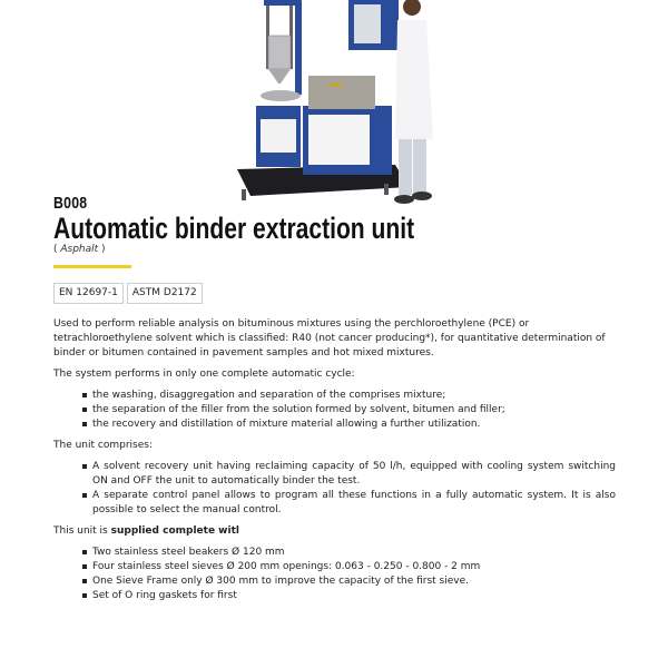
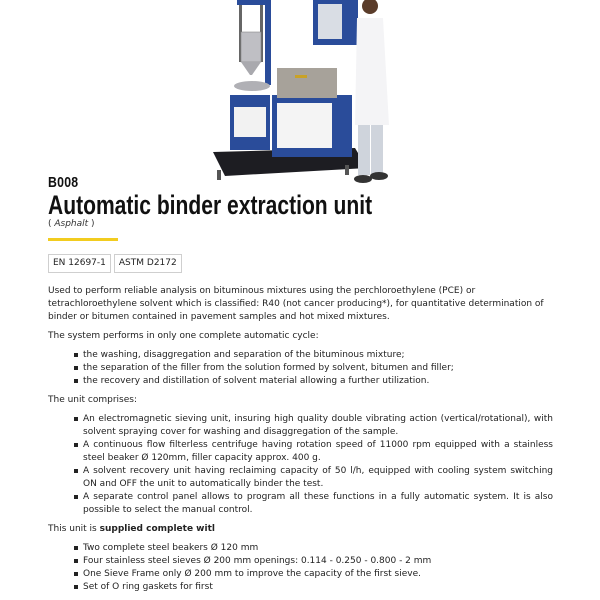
  B008
  Automatic binder extraction unit
  ( Asphalt )
  EN 12697-1
  ASTM D2172
  Used to perform reliable analysis on bituminous mixtures using the perchloroethylene (PCE) or tetrachloroethylene solvent which is classified: R40 (not cancer producing*), for quantitative determination of binder or bitumen contained in pavement samples and hot mixed mixtures.
  The system performs in only one complete automatic cycle:
- the washing, disaggregation and separation of the comprises mixture;
+ the washing, disaggregation and separation of the bituminous mixture;
  the separation of the filler from the solution formed by solvent, bitumen and filler;
- the recovery and distillation of mixture material allowing a further utilization.
+ the recovery and distillation of solvent material allowing a further utilization.
  The unit comprises:
+ An electromagnetic sieving unit, insuring high quality double vibrating action (vertical/rotational), with solvent spraying cover for washing and disaggregation of the sample.
+ A continuous flow filterless centrifuge having rotation speed of 11000 rpm equipped with a stainless steel beaker Ø 120mm, filler capacity approx. 400 g.
  A solvent recovery unit having reclaiming capacity of 50 l/h, equipped with cooling system switching ON and OFF the unit to automatically binder the test.
  A separate control panel allows to program all these functions in a fully automatic system. It is also possible to select the manual control.
  This unit is supplied complete witl
- Two stainless steel beakers Ø 120 mm
+ Two complete steel beakers Ø 120 mm
- Four stainless steel sieves Ø 200 mm openings: 0.063 - 0.250 - 0.800 - 2 mm
+ Four stainless steel sieves Ø 200 mm openings: 0.114 - 0.250 - 0.800 - 2 mm
- One Sieve Frame only Ø 300 mm to improve the capacity of the first sieve.
+ One Sieve Frame only Ø 200 mm to improve the capacity of the first sieve.
  Set of O ring gaskets for first
